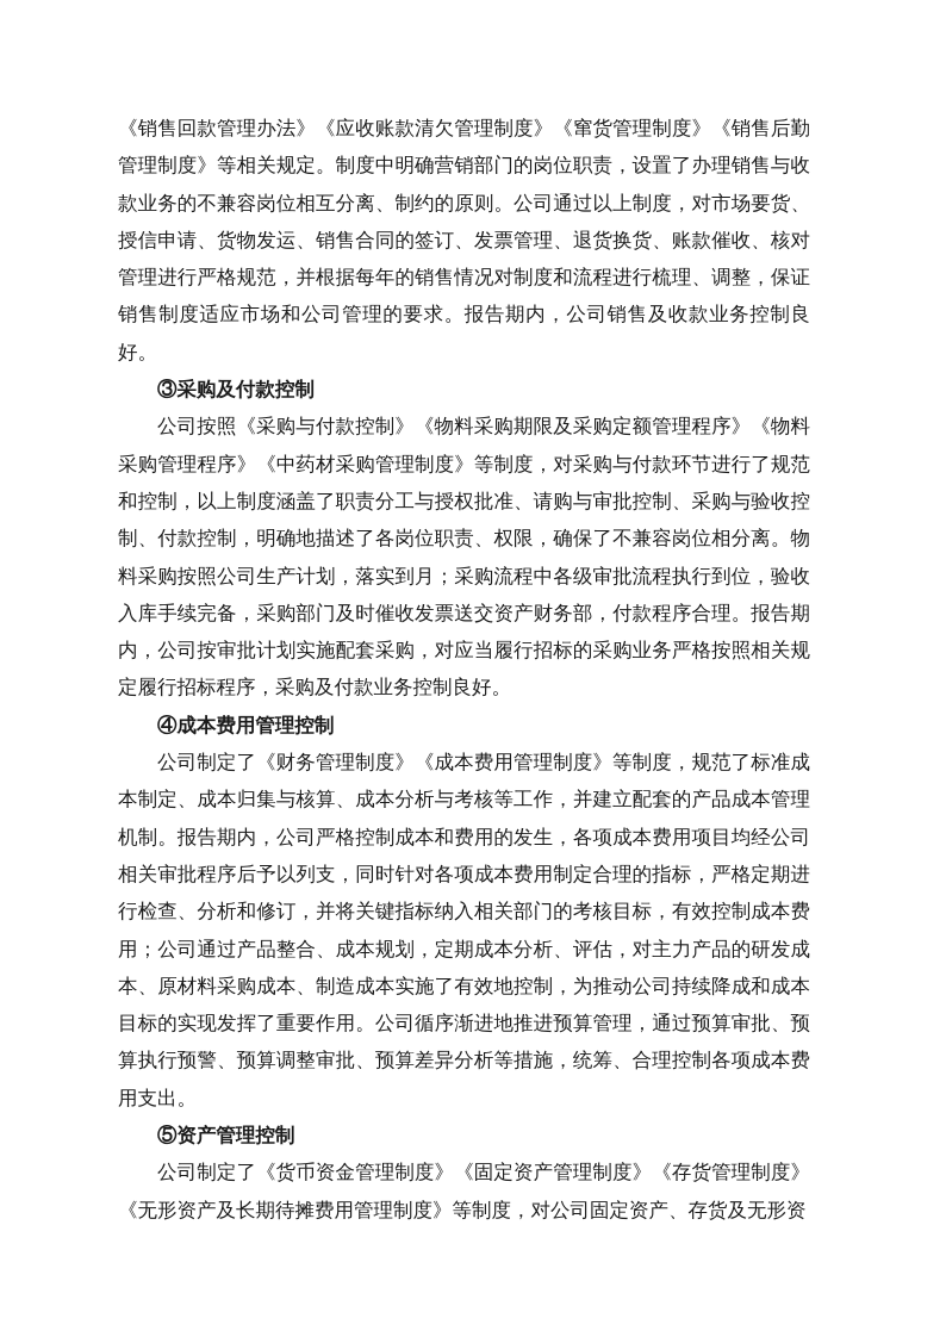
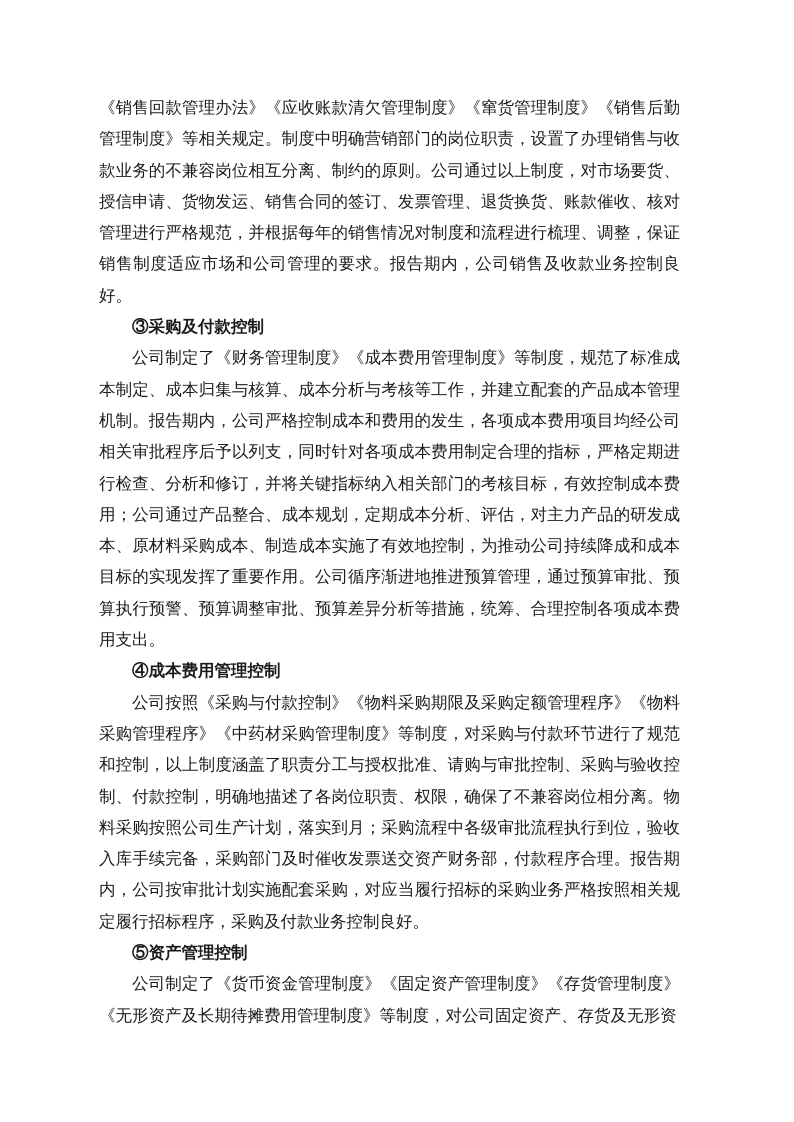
  《销售回款管理办法》《应收账款清欠管理制度》《窜货管理制度》《销售后勤管理制度》等相关规定。制度中明确营销部门的岗位职责，设置了办理销售与收款业务的不兼容岗位相互分离、制约的原则。公司通过以上制度，对市场要货、授信申请、货物发运、销售合同的签订、发票管理、退货换货、账款催收、核对管理进行严格规范，并根据每年的销售情况对制度和流程进行梳理、调整，保证销售制度适应市场和公司管理的要求。报告期内，公司销售及收款业务控制良好。
  ③采购及付款控制
- 公司按照《采购与付款控制》《物料采购期限及采购定额管理程序》《物料采购管理程序》《中药材采购管理制度》等制度，对采购与付款环节进行了规范和控制，以上制度涵盖了职责分工与授权批准、请购与审批控制、采购与验收控制、付款控制，明确地描述了各岗位职责、权限，确保了不兼容岗位相分离。物料采购按照公司生产计划，落实到月；采购流程中各级审批流程执行到位，验收入库手续完备，采购部门及时催收发票送交资产财务部，付款程序合理。报告期内，公司按审批计划实施配套采购，对应当履行招标的采购业务严格按照相关规定履行招标程序，采购及付款业务控制良好。
+ 公司制定了《财务管理制度》《成本费用管理制度》等制度，规范了标准成本制定、成本归集与核算、成本分析与考核等工作，并建立配套的产品成本管理机制。报告期内，公司严格控制成本和费用的发生，各项成本费用项目均经公司相关审批程序后予以列支，同时针对各项成本费用制定合理的指标，严格定期进行检查、分析和修订，并将关键指标纳入相关部门的考核目标，有效控制成本费用；公司通过产品整合、成本规划，定期成本分析、评估，对主力产品的研发成本、原材料采购成本、制造成本实施了有效地控制，为推动公司持续降成和成本目标的实现发挥了重要作用。公司循序渐进地推进预算管理，通过预算审批、预算执行预警、预算调整审批、预算差异分析等措施，统筹、合理控制各项成本费用支出。
  ④成本费用管理控制
- 公司制定了《财务管理制度》《成本费用管理制度》等制度，规范了标准成本制定、成本归集与核算、成本分析与考核等工作，并建立配套的产品成本管理机制。报告期内，公司严格控制成本和费用的发生，各项成本费用项目均经公司相关审批程序后予以列支，同时针对各项成本费用制定合理的指标，严格定期进行检查、分析和修订，并将关键指标纳入相关部门的考核目标，有效控制成本费用；公司通过产品整合、成本规划，定期成本分析、评估，对主力产品的研发成本、原材料采购成本、制造成本实施了有效地控制，为推动公司持续降成和成本目标的实现发挥了重要作用。公司循序渐进地推进预算管理，通过预算审批、预算执行预警、预算调整审批、预算差异分析等措施，统筹、合理控制各项成本费用支出。
+ 公司按照《采购与付款控制》《物料采购期限及采购定额管理程序》《物料采购管理程序》《中药材采购管理制度》等制度，对采购与付款环节进行了规范和控制，以上制度涵盖了职责分工与授权批准、请购与审批控制、采购与验收控制、付款控制，明确地描述了各岗位职责、权限，确保了不兼容岗位相分离。物料采购按照公司生产计划，落实到月；采购流程中各级审批流程执行到位，验收入库手续完备，采购部门及时催收发票送交资产财务部，付款程序合理。报告期内，公司按审批计划实施配套采购，对应当履行招标的采购业务严格按照相关规定履行招标程序，采购及付款业务控制良好。
  ⑤资产管理控制
  公司制定了《货币资金管理制度》《固定资产管理制度》《存货管理制度》《无形资产及长期待摊费用管理制度》等制度，对公司固定资产、存货及无形资
